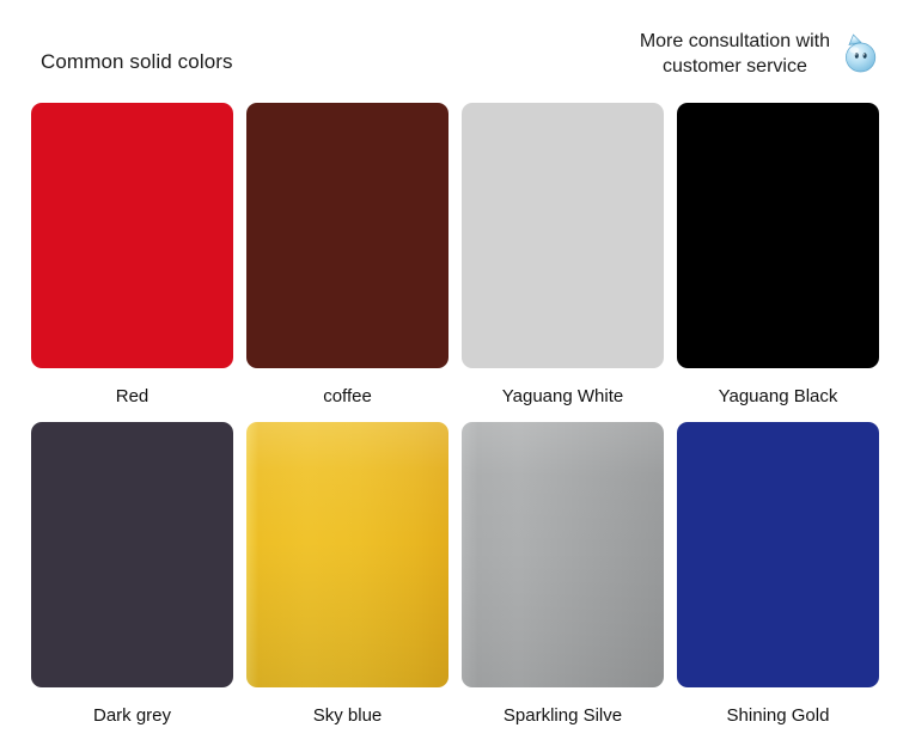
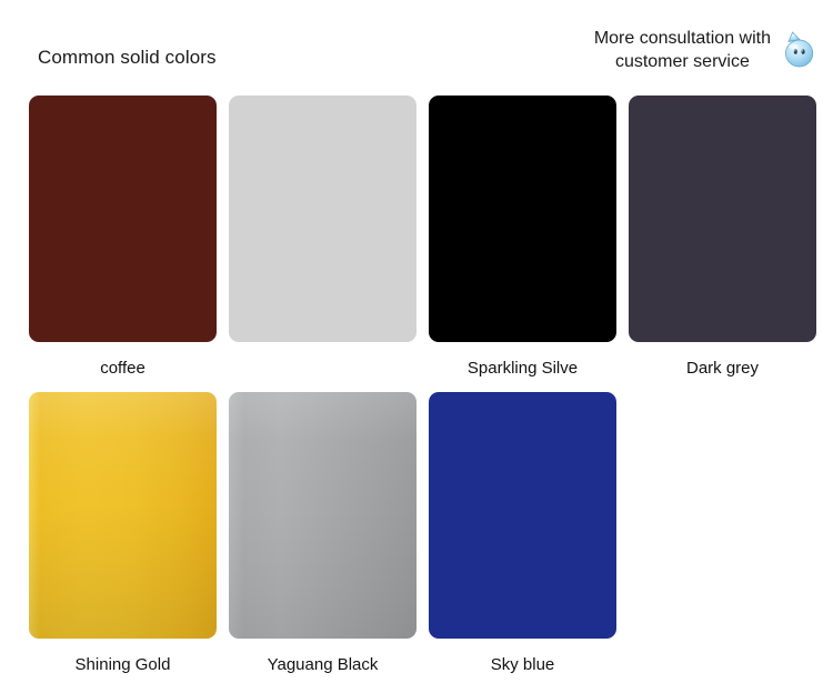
  Common solid colors
  More consultation with
  customer service
- Red
  coffee
- Yaguang White
- Yaguang Black
+ Sparkling Silve
  Dark grey
- Sky blue
+ Shining Gold
- Sparkling Silve
+ Yaguang Black
- Shining Gold
+ Sky blue
